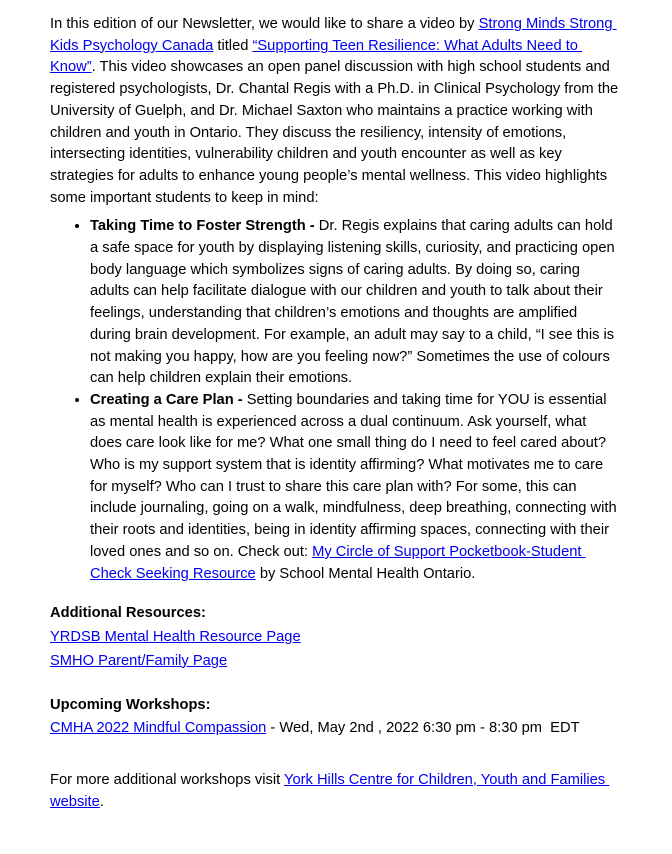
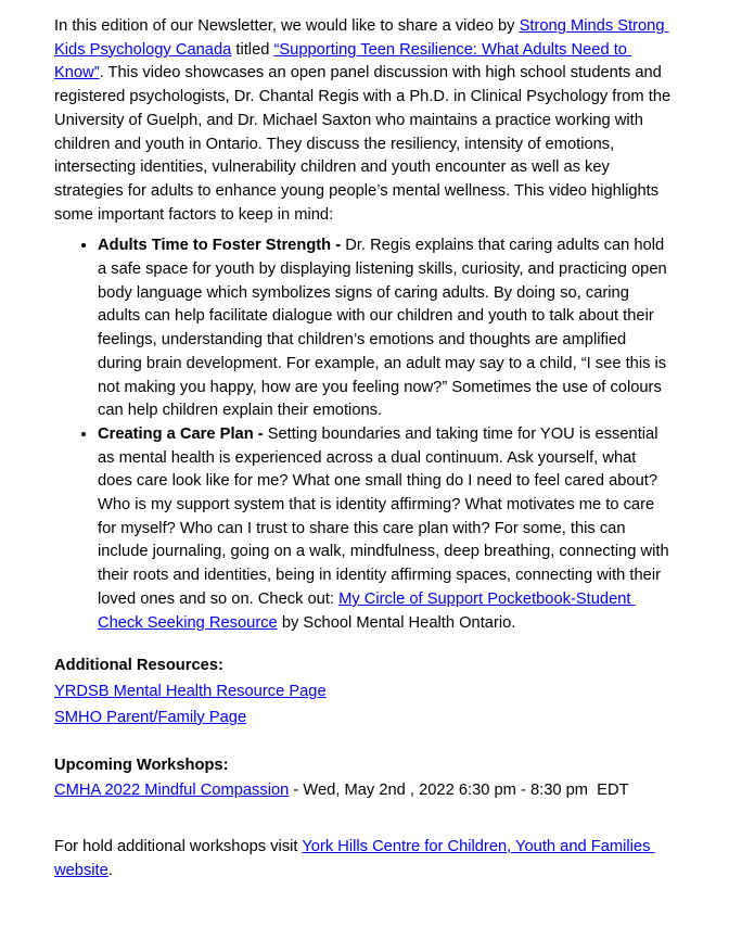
- In this edition of our Newsletter, we would like to share a video by Strong Minds Strong Kids Psychology Canada titled “Supporting Teen Resilience: What Adults Need to Know”. This video showcases an open panel discussion with high school students and registered psychologists, Dr. Chantal Regis with a Ph.D. in Clinical Psychology from the University of Guelph, and Dr. Michael Saxton who maintains a practice working with children and youth in Ontario. They discuss the resiliency, intensity of emotions, intersecting identities, vulnerability children and youth encounter as well as key strategies for adults to enhance young people’s mental wellness. This video highlights some important students to keep in mind:
+ In this edition of our Newsletter, we would like to share a video by Strong Minds Strong Kids Psychology Canada titled “Supporting Teen Resilience: What Adults Need to Know”. This video showcases an open panel discussion with high school students and registered psychologists, Dr. Chantal Regis with a Ph.D. in Clinical Psychology from the University of Guelph, and Dr. Michael Saxton who maintains a practice working with children and youth in Ontario. They discuss the resiliency, intensity of emotions, intersecting identities, vulnerability children and youth encounter as well as key strategies for adults to enhance young people’s mental wellness. This video highlights some important factors to keep in mind:
- Taking Time to Foster Strength - Dr. Regis explains that caring adults can hold a safe space for youth by displaying listening skills, curiosity, and practicing open body language which symbolizes signs of caring adults. By doing so, caring adults can help facilitate dialogue with our children and youth to talk about their feelings, understanding that children’s emotions and thoughts are amplified during brain development. For example, an adult may say to a child, “I see this is not making you happy, how are you feeling now?” Sometimes the use of colours can help children explain their emotions.
+ Adults Time to Foster Strength - Dr. Regis explains that caring adults can hold a safe space for youth by displaying listening skills, curiosity, and practicing open body language which symbolizes signs of caring adults. By doing so, caring adults can help facilitate dialogue with our children and youth to talk about their feelings, understanding that children’s emotions and thoughts are amplified during brain development. For example, an adult may say to a child, “I see this is not making you happy, how are you feeling now?” Sometimes the use of colours can help children explain their emotions.
  Creating a Care Plan - Setting boundaries and taking time for YOU is essential as mental health is experienced across a dual continuum. Ask yourself, what does care look like for me? What one small thing do I need to feel cared about? Who is my support system that is identity affirming? What motivates me to care for myself? Who can I trust to share this care plan with? For some, this can include journaling, going on a walk, mindfulness, deep breathing, connecting with their roots and identities, being in identity affirming spaces, connecting with their loved ones and so on. Check out: My Circle of Support Pocketbook-Student Check Seeking Resource by School Mental Health Ontario.
  Additional Resources:
  YRDSB Mental Health Resource Page
  SMHO Parent/Family Page
  Upcoming Workshops:
  CMHA 2022 Mindful Compassion - Wed, May 2nd , 2022 6:30 pm - 8:30 pm EDT
- For more additional workshops visit York Hills Centre for Children, Youth and Families website.
+ For hold additional workshops visit York Hills Centre for Children, Youth and Families website.
